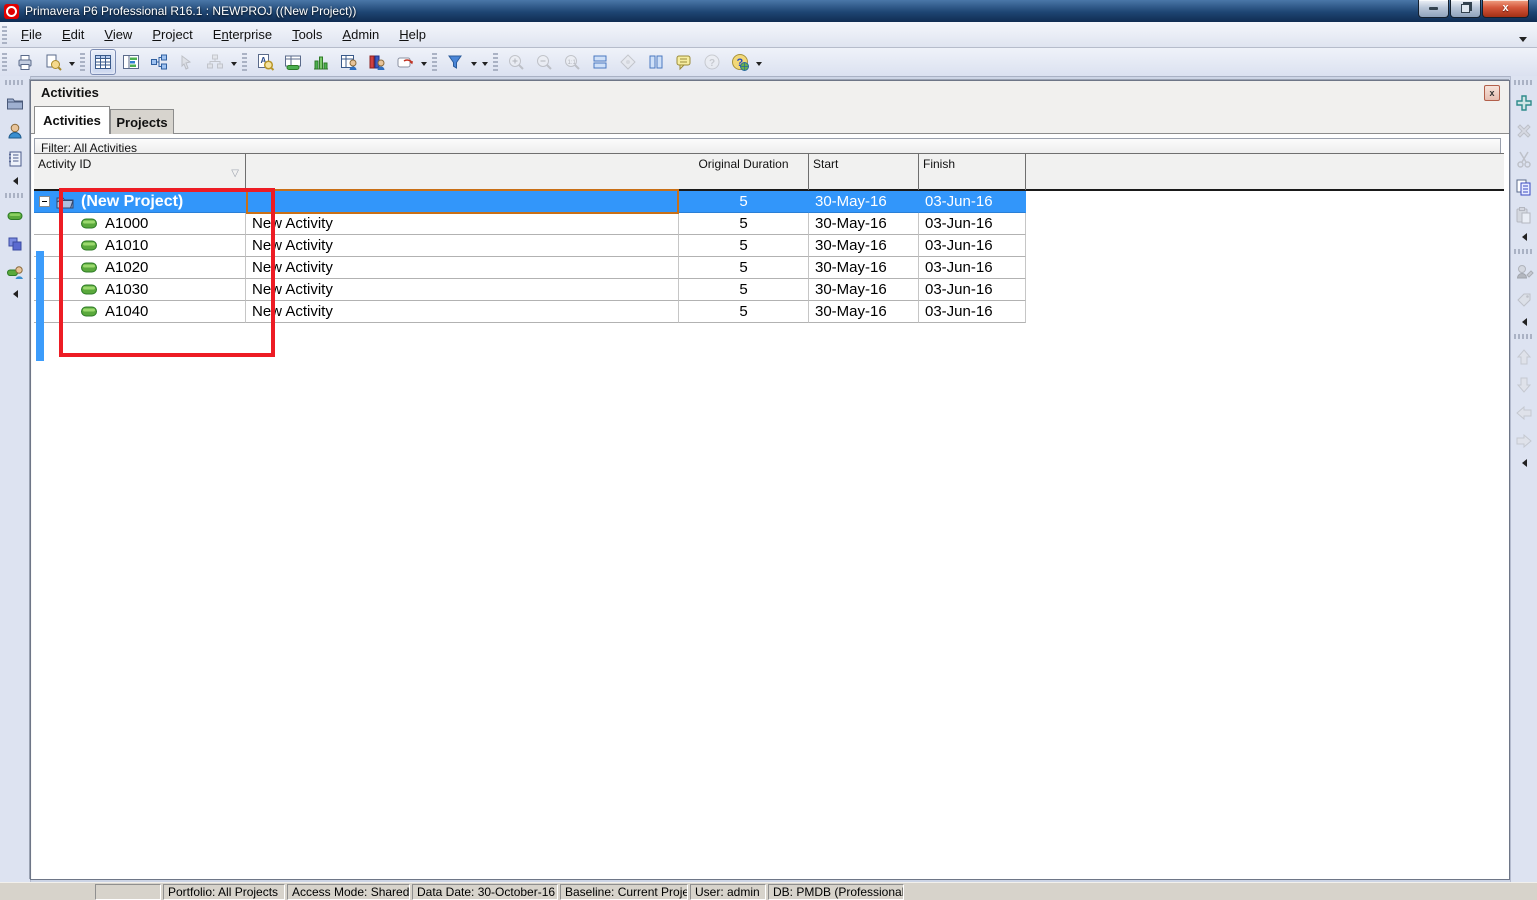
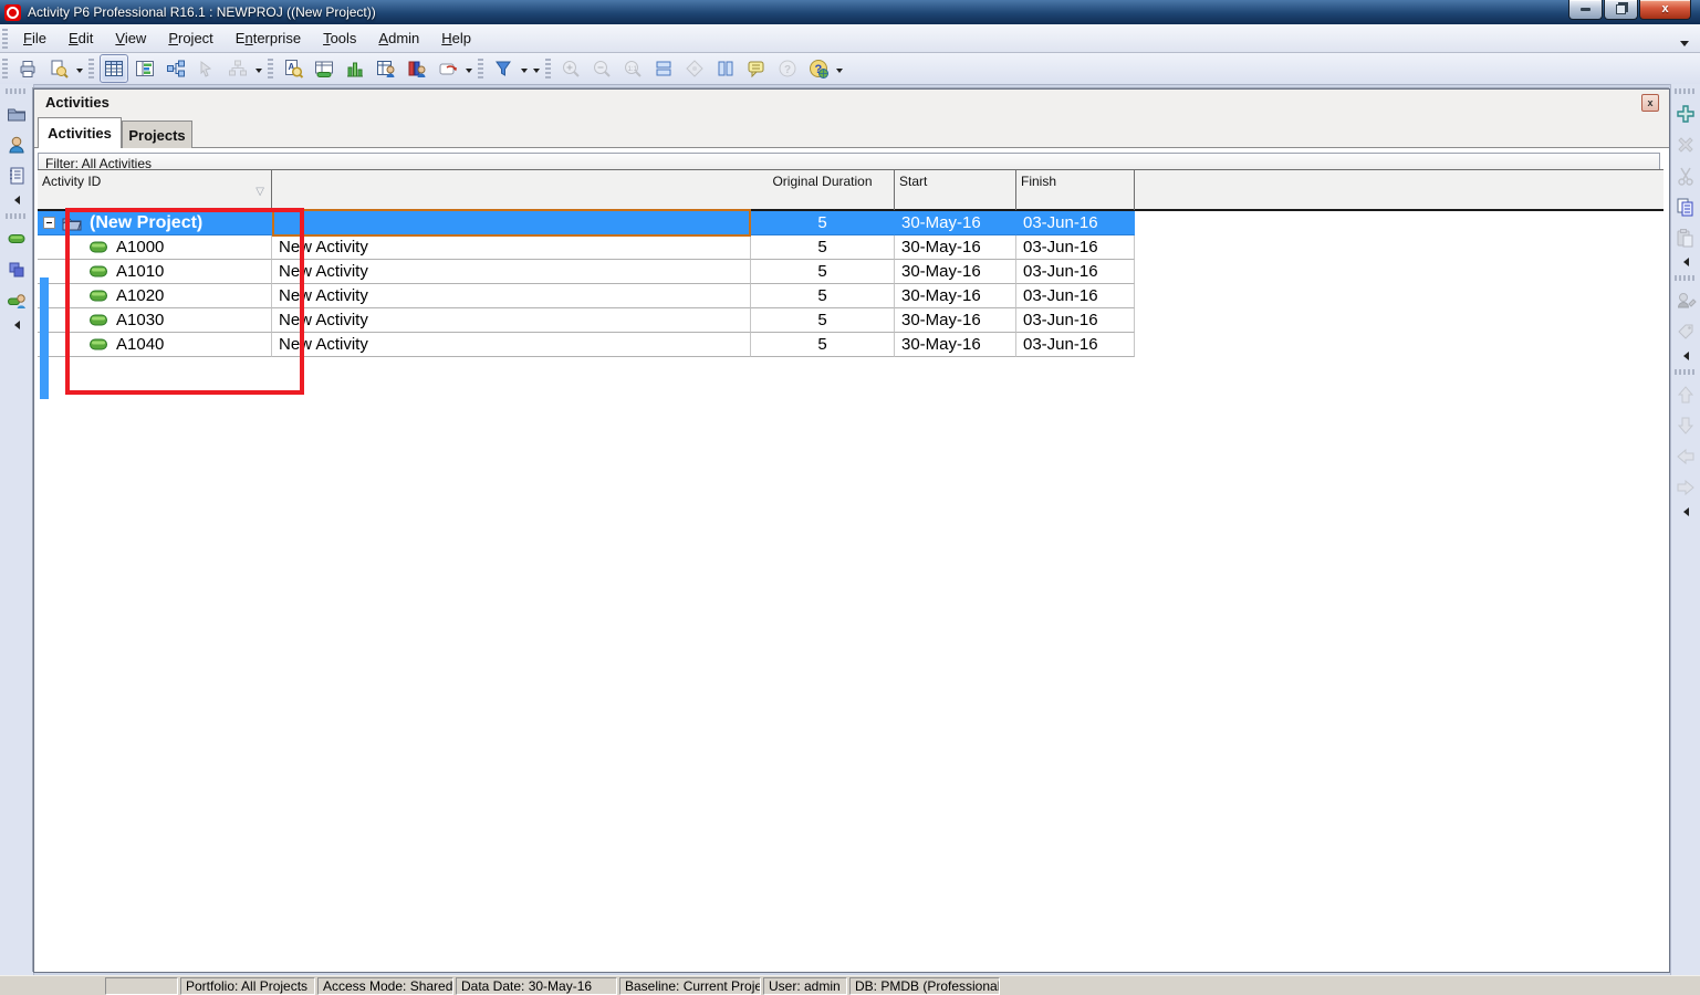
- Primavera P6 Professional R16.1 : NEWPROJ ((New Project))
+ Activity P6 Professional R16.1 : NEWPROJ ((New Project))
  x
  File Edit View Project Enterprise Tools Admin Help
  A
  ?
  ?
  Activities
  x
  Activities
  Projects
  Filter: All Activities
  Activity ID
  ▽
  Original Duration
  Start
  Finish
  (New Project)
  5
  30-May-16
  03-Jun-16
  A1000
  New Activity
  5
  30-May-16
  03-Jun-16
  A1010
  New Activity
  5
  30-May-16
  03-Jun-16
  A1020
  New Activity
  5
  30-May-16
  03-Jun-16
  A1030
  New Activity
  5
  30-May-16
  03-Jun-16
  A1040
  New Activity
  5
  30-May-16
  03-Jun-16
  Portfolio: All Projects
  Access Mode: Shared
- Data Date: 30-October-16
+ Data Date: 30-May-16
  Baseline: Current Proje
  User: admin
  DB: PMDB (Professional
